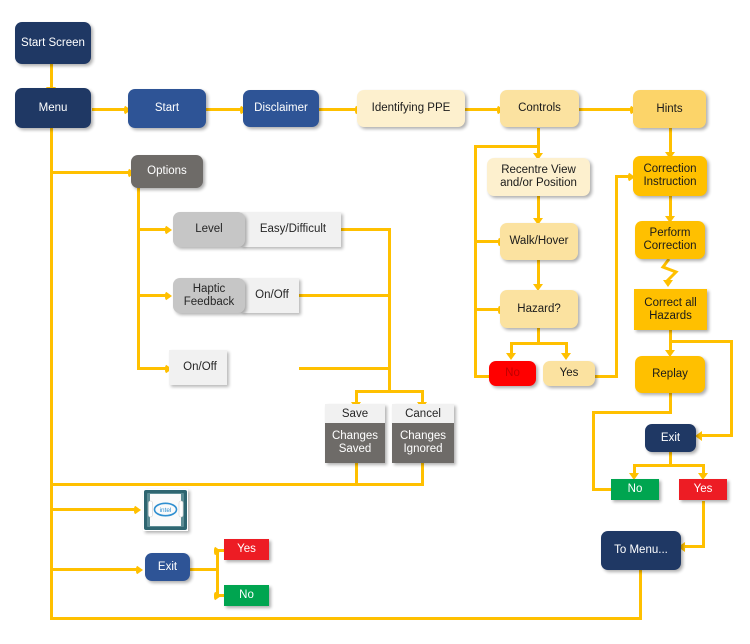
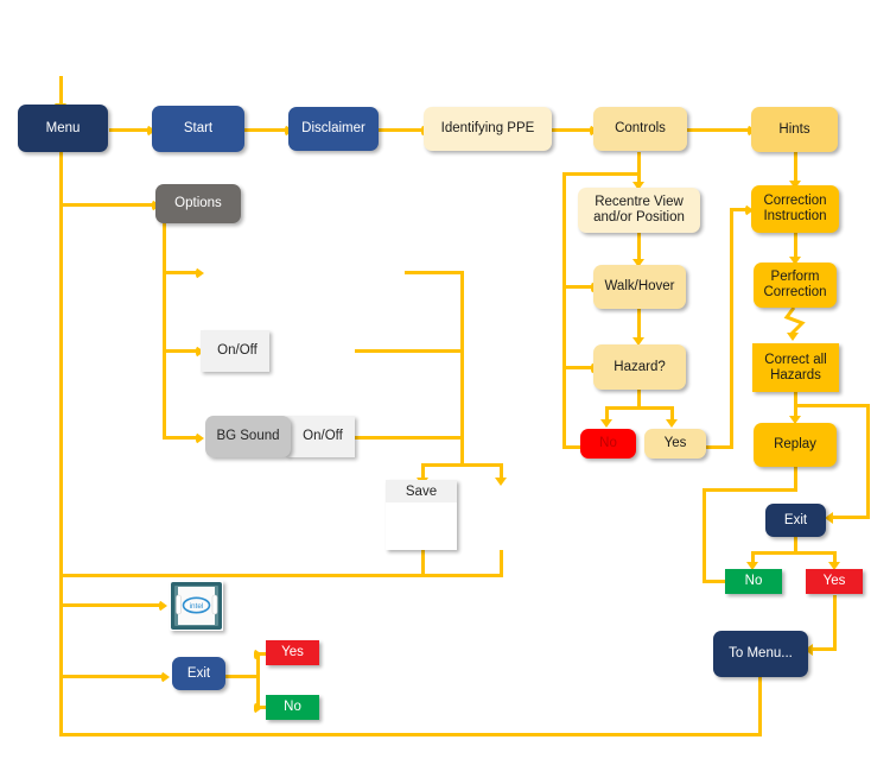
- Start Screen
  Menu
  Start
  Disclaimer
  Identifying PPE
  Controls
  Hints
  Options
  Recentre View and/or Position
  Walk/Hover
  Hazard?
  No
  Yes
  Correction Instruction
  Perform Correction
  Correct all Hazards
  Replay
  Exit
  No
  Yes
  To Menu...
  Exit
  Yes
  No
- Level
- Easy/Difficult
- Haptic Feedback
  On/Off
+ BG Sound
  On/Off
  Save
- Changes Saved
- Cancel
- Changes Ignored
